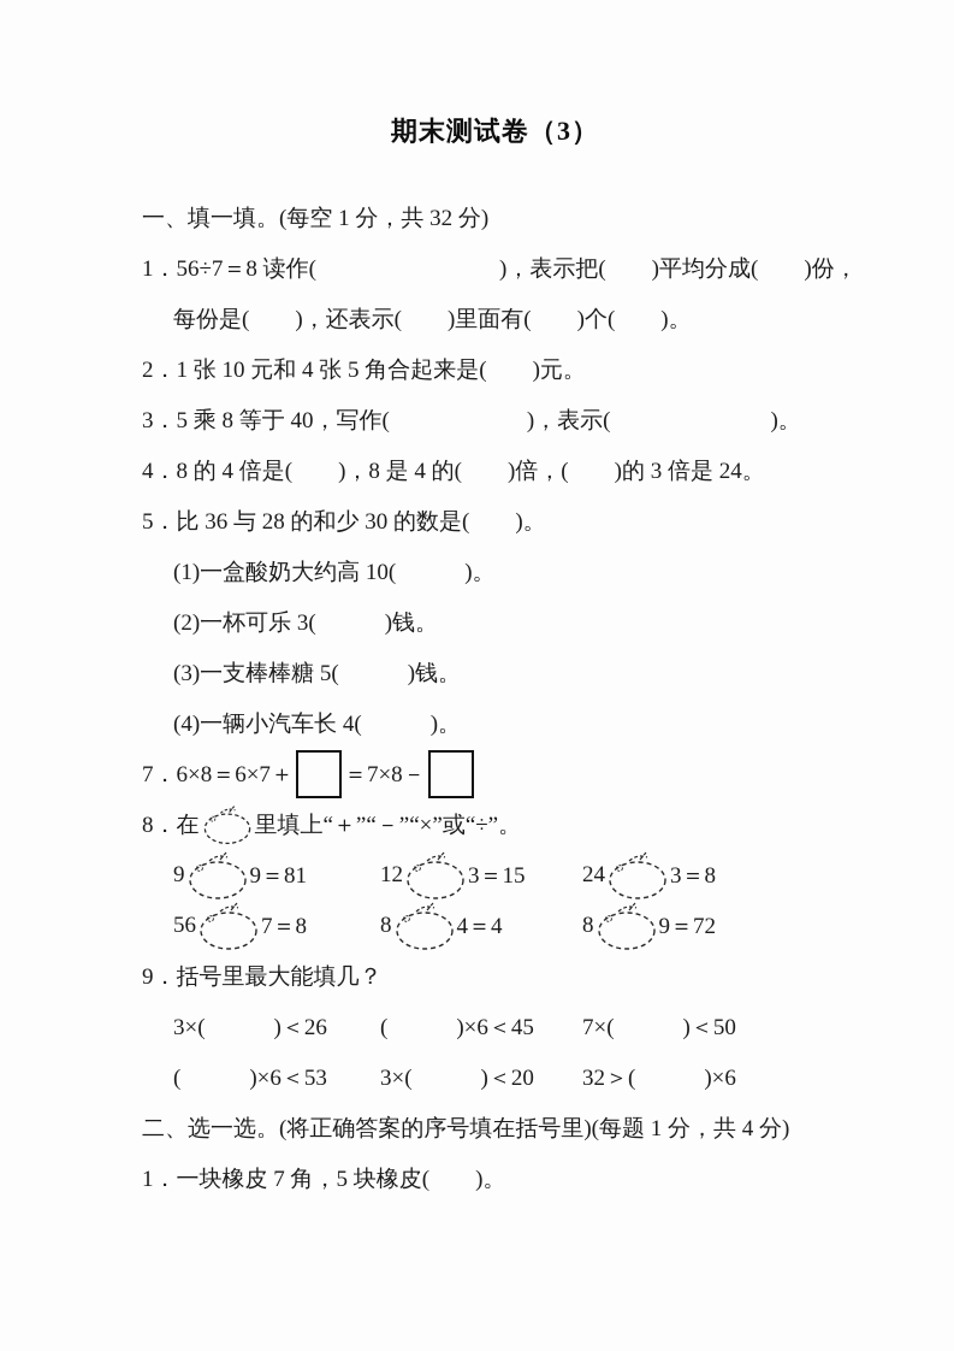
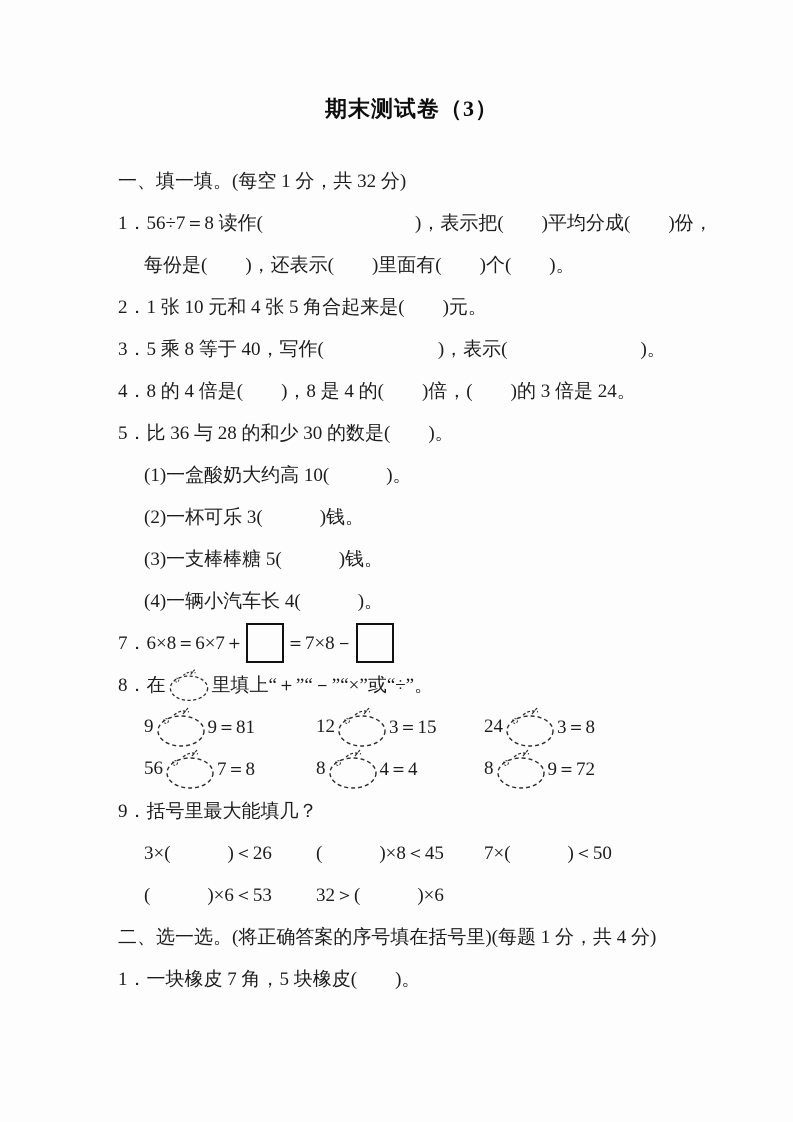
  期末测试卷（3）
  一、填一填。(每空 1 分，共 32 分)
  1．56÷7＝8 读作( )，表示把( )平均分成( )份，
  每份是( )，还表示( )里面有( )个( )。
  2．1 张 10 元和 4 张 5 角合起来是( )元。
  3．5 乘 8 等于 40，写作( )，表示( )。
  4．8 的 4 倍是( )，8 是 4 的( )倍，( )的 3 倍是 24。
  5．比 36 与 28 的和少 30 的数是( )。
  (1)一盒酸奶大约高 10( )。
  (2)一杯可乐 3( )钱。
  (3)一支棒棒糖 5( )钱。
  (4)一辆小汽车长 4( )。
  7．6×8＝6×7＋
  ＝7×8－
  8．在
  里填上“＋”“－”“×”或“÷”。
  9
  9＝81
  12
  3＝15
  24
  3＝8
  56
  7＝8
  8
  4＝4
  8
  9＝72
  9．括号里最大能填几？
  3×( )＜26
- ( )×6＜45
+ ( )×8＜45
  7×( )＜50
  ( )×6＜53
- 3×( )＜20
  32＞( )×6
  二、选一选。(将正确答案的序号填在括号里)(每题 1 分，共 4 分)
  1．一块橡皮 7 角，5 块橡皮( )。
